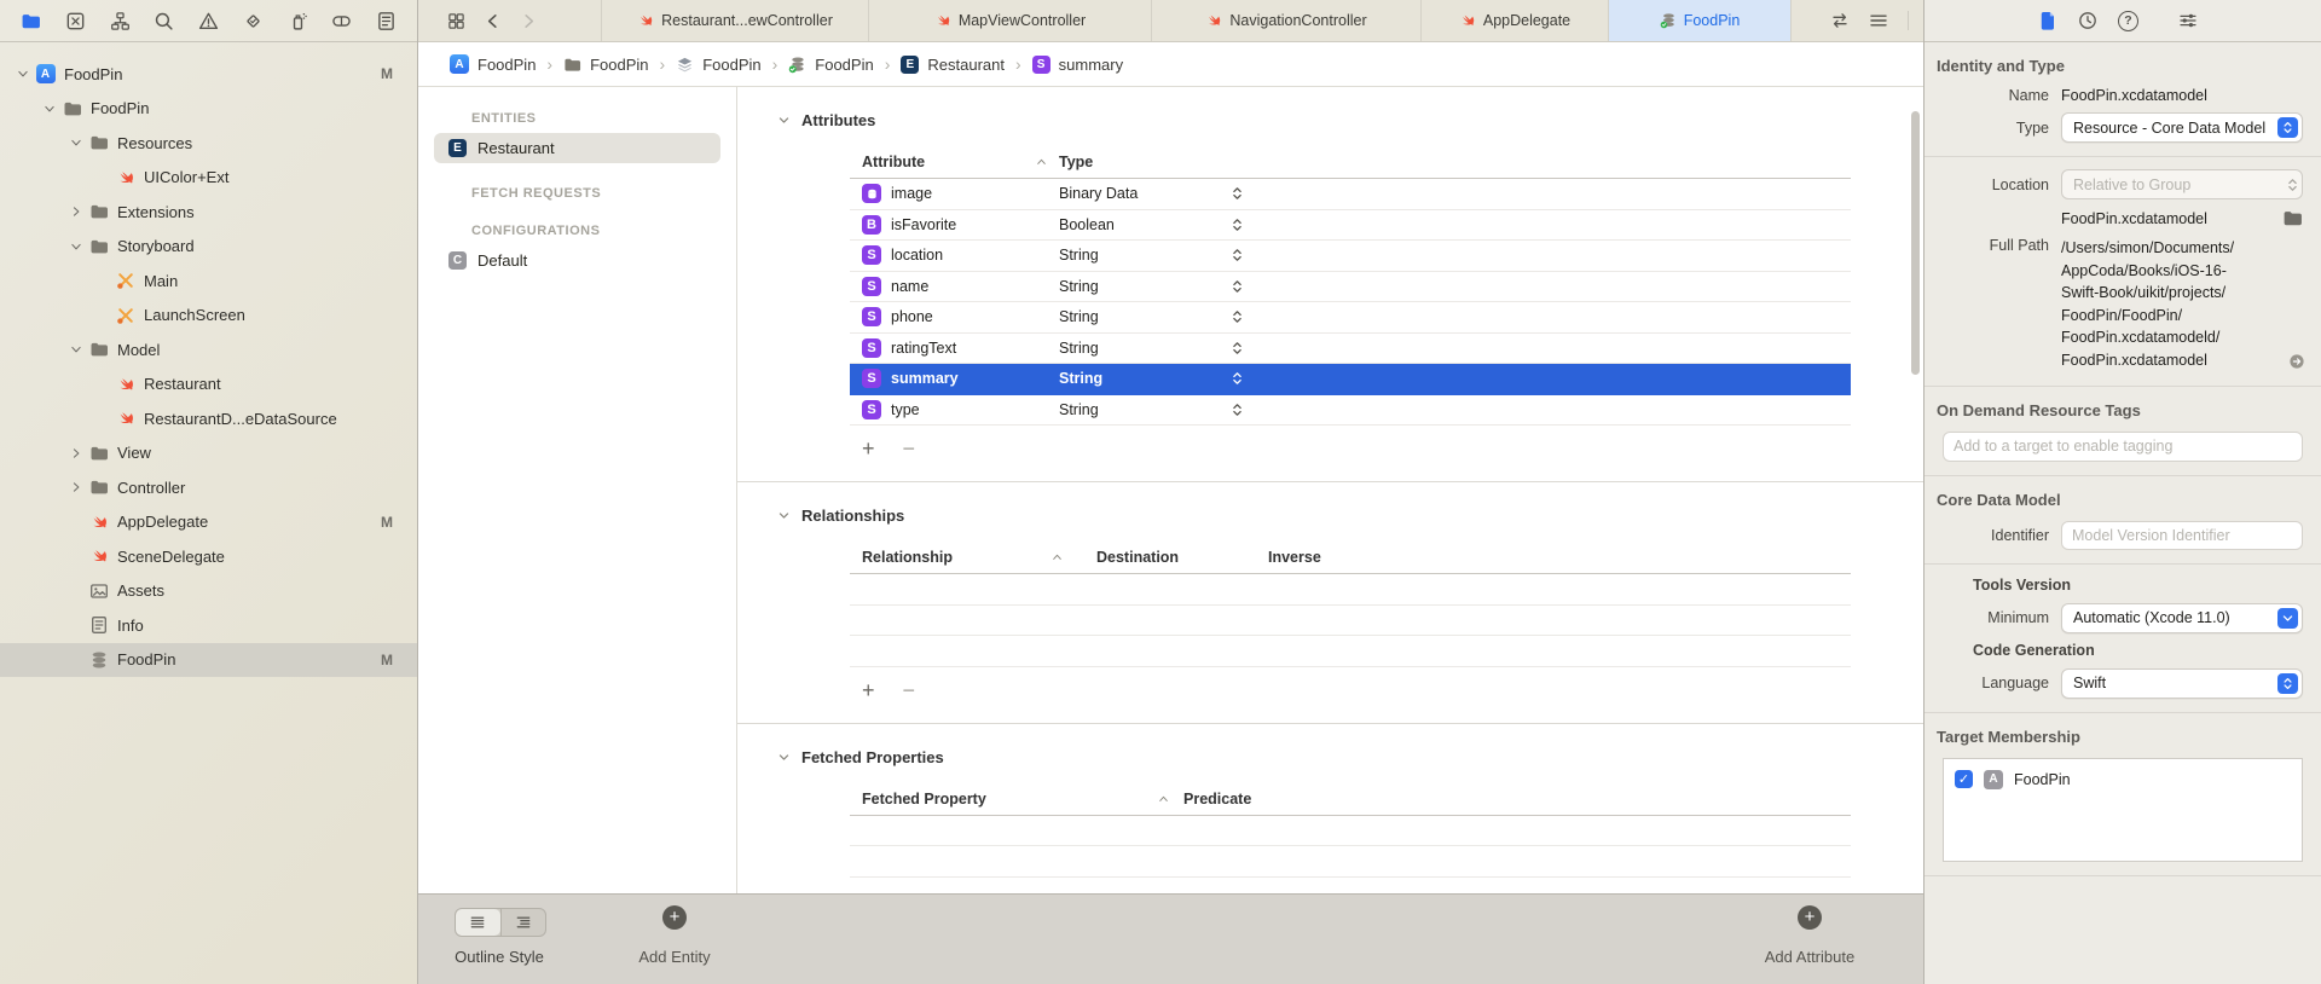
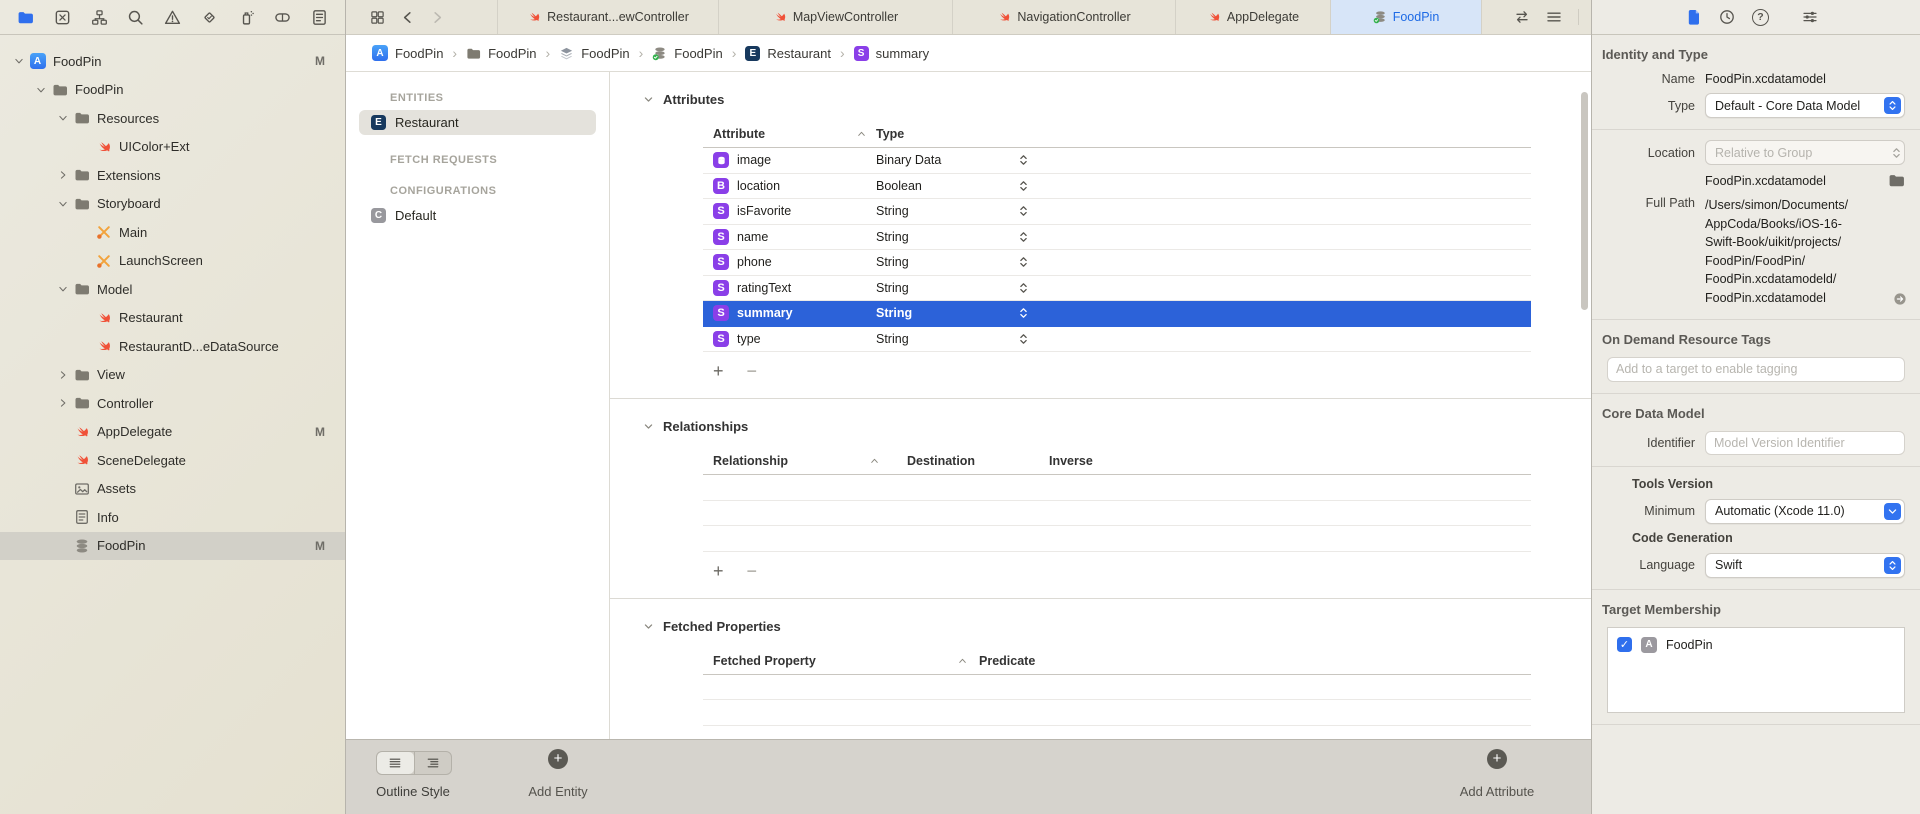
  A
  FoodPin
  M
  FoodPin
  Resources
  UIColor+Ext
  Extensions
  Storyboard
  Main
  LaunchScreen
  Model
  Restaurant
  RestaurantD...eDataSource
  View
  Controller
  AppDelegate
  M
  SceneDelegate
  Assets
  Info
  FoodPin
  M
  Restaurant...ewController
  MapViewController
  NavigationController
  AppDelegate
  FoodPin
  A
  FoodPin
  ›
  FoodPin
  ›
  FoodPin
  ›
  FoodPin
  ›
  E
  Restaurant
  ›
  S
  summary
  ENTITIES
  E
  Restaurant
  FETCH REQUESTS
  CONFIGURATIONS
  C
  Default
  Attributes
  Attribute
  Type
  image
  Binary Data
  B
- isFavorite
+ location
  Boolean
  S
- location
+ isFavorite
  String
  S
  name
  String
  S
  phone
  String
  S
  ratingText
  String
  S
  summary
  String
  S
  type
  String
  +
  −
  Relationships
  Relationship
  Destination
  Inverse
  +
  −
  Fetched Properties
  Fetched Property
  Predicate
  Outline Style
  +
  Add Entity
  +
  Add Attribute
  ?
  Identity and Type
  Name
  FoodPin.xcdatamodel
  Type
- Resource - Core Data Model
+ Default - Core Data Model
  Location
  Relative to Group
  FoodPin.xcdatamodel
  Full Path
  /Users/simon/Documents/
  AppCoda/Books/iOS-16-
  Swift-Book/uikit/projects/
  FoodPin/FoodPin/
  FoodPin.xcdatamodeld/
  FoodPin.xcdatamodel
  On Demand Resource Tags
  Add to a target to enable tagging
  Core Data Model
  Identifier
  Model Version Identifier
  Tools Version
  Minimum
  Automatic (Xcode 11.0)
  Code Generation
  Language
  Swift
  Target Membership
  ✓
  A
  FoodPin
